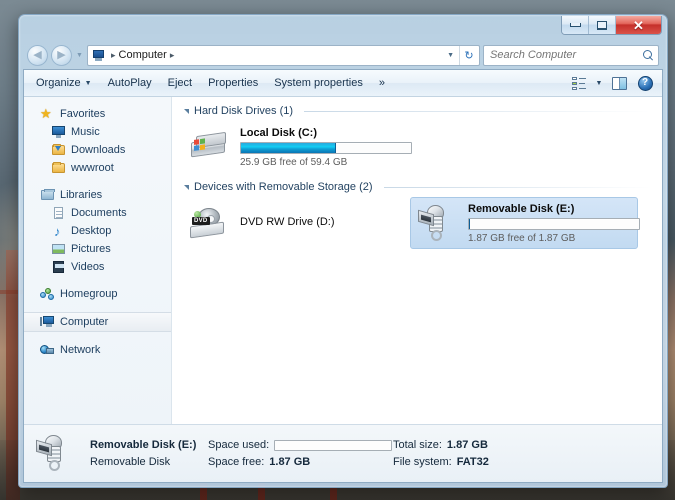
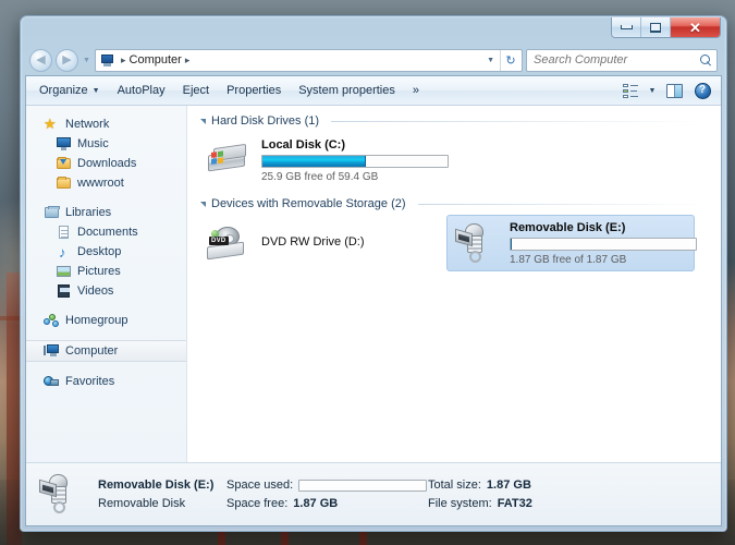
  ✕
  ◀
  ▶
  ▸
  Computer
  ▸
  ↻
  Search Computer
  Organize
  AutoPlay
  Eject
  Properties
  System properties
  »
  ?
  ★
- Favorites
+ Network
  Music
  Downloads
  wwwroot
  Libraries
  Documents
  ♪
  Desktop
  Pictures
  Videos
  Homegroup
  Computer
- Network
+ Favorites
  Hard Disk Drives (1)
  Local Disk (C:)
  25.9 GB free of 59.4 GB
  Devices with Removable Storage (2)
  DVD RW Drive (D:)
  Removable Disk (E:)
  1.87 GB free of 1.87 GB
  Removable Disk (E:)
  Removable Disk
  Space used:
  Space free:
  1.87 GB
  Total size:
  1.87 GB
  File system:
  FAT32
